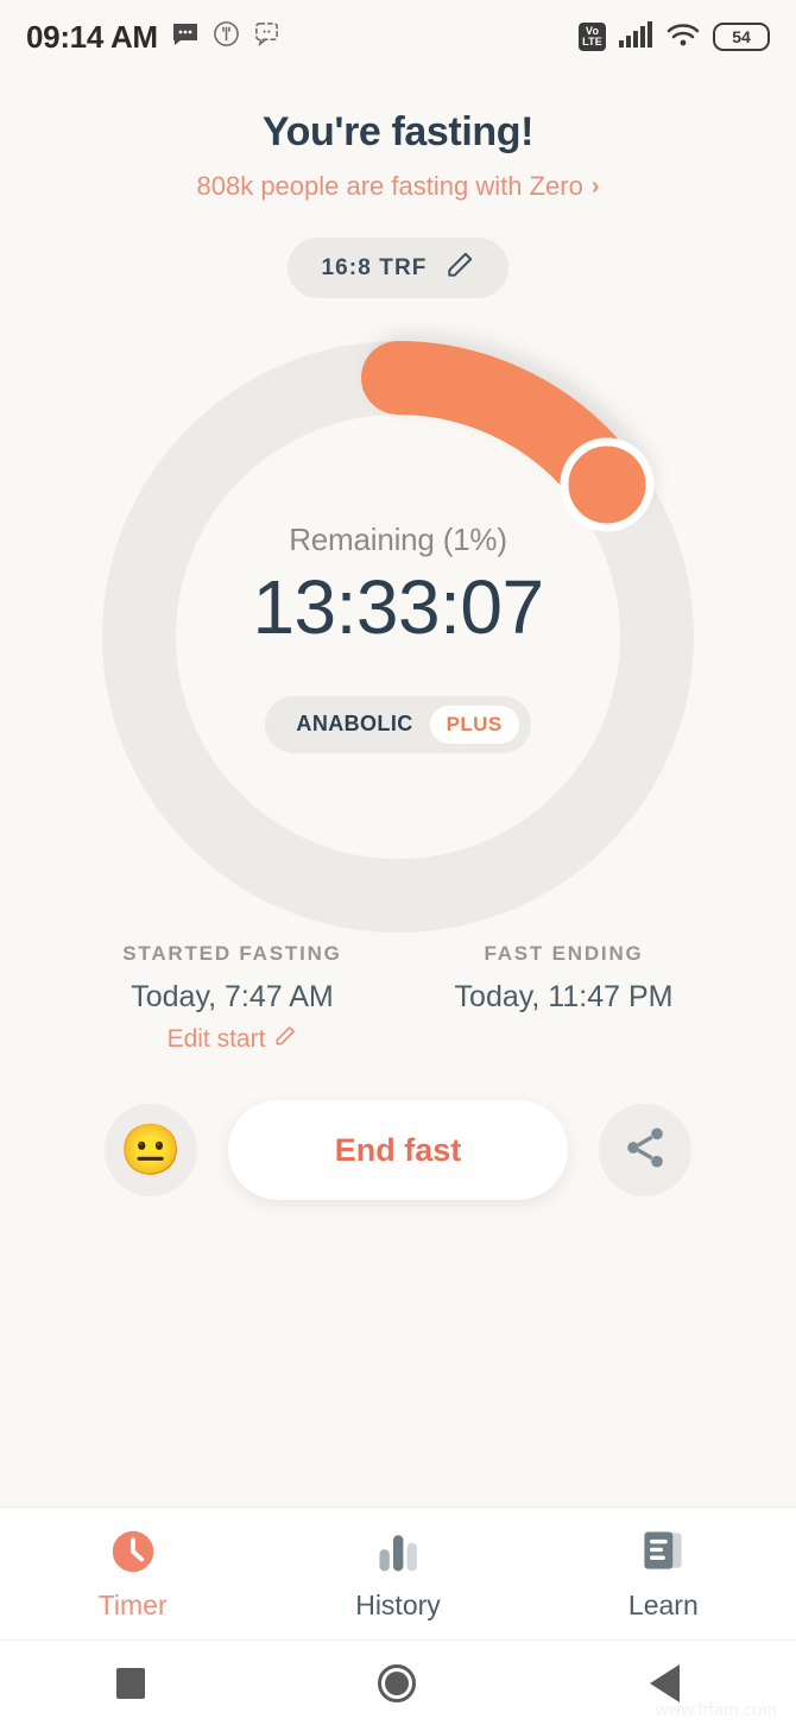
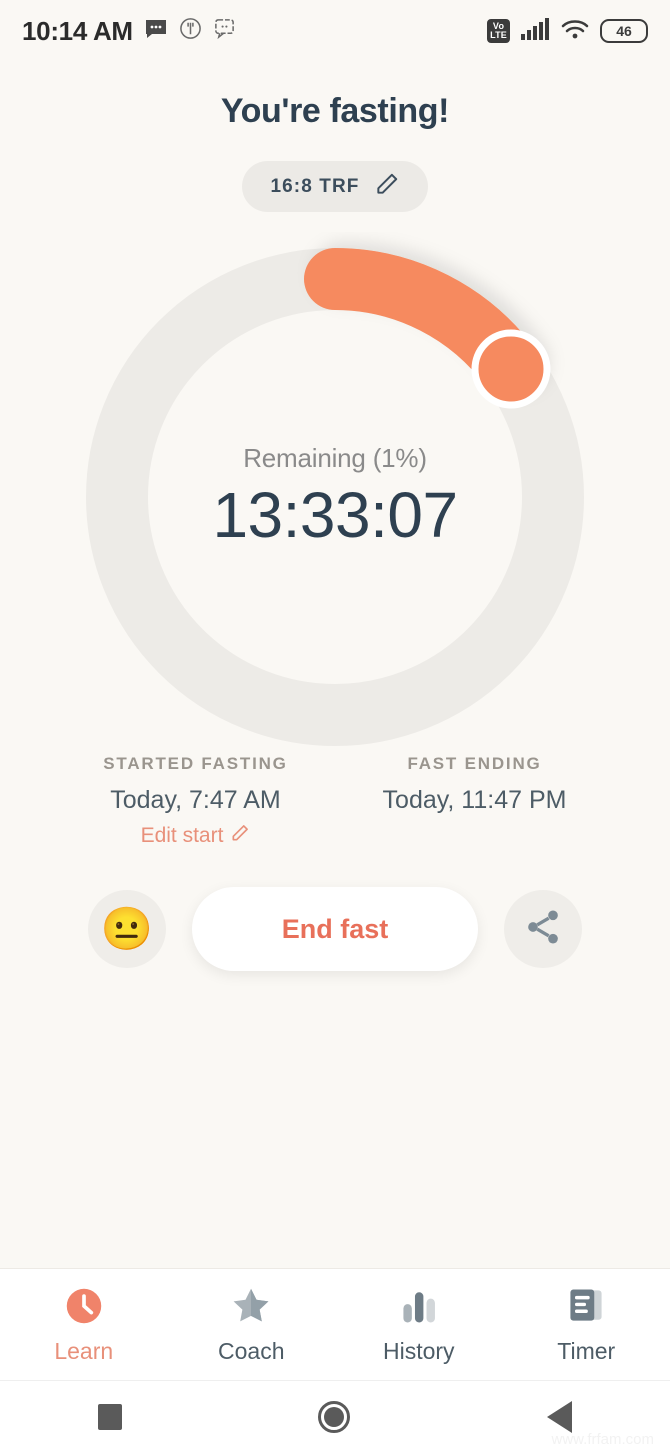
- 09:14 AM
+ 10:14 AM
  Vo
  LTE
- 54
+ 46
  You're fasting!
- 808k people are fasting with Zero
- ›
  16:8 TRF
  Remaining (1%)
  13:33:07
- ANABOLIC
- PLUS
  STARTED FASTING
  Today, 7:47 AM
  Edit start
  FAST ENDING
  Today, 11:47 PM
  😐
  End fast
- Timer
+ Learn
+ Coach
  History
- Learn
+ Timer
  www.frfam.com
